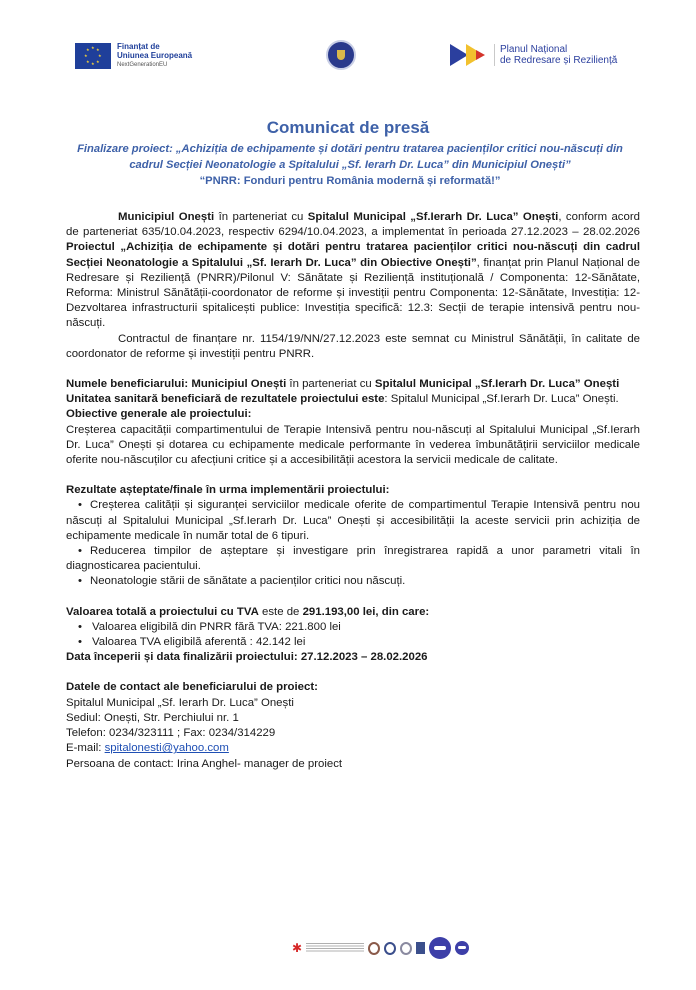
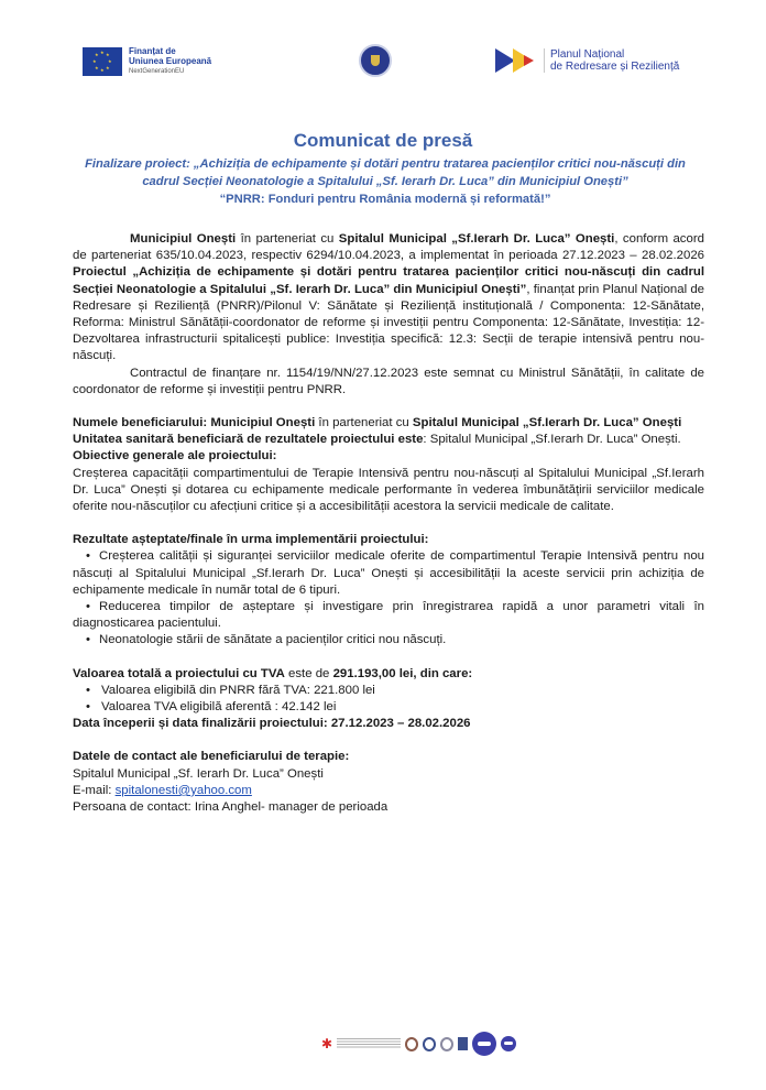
  Finanțat de
  Uniunea Europeană
  Planul Național
  de Redresare și Reziliență
  Comunicat de presă
  Finalizare proiect: „Achiziția de echipamente și dotări pentru tratarea pacienților critici nou-născuți din cadrul Secției Neonatologie a Spitalului „Sf. Ierarh Dr. Luca” din Municipiul Onești”
  “PNRR: Fonduri pentru România modernă și reformată!”
- Municipiul Onești în parteneriat cu Spitalul Municipal „Sf.Ierarh Dr. Luca” Onești, conform acord de parteneriat 635/10.04.2023, respectiv 6294/10.04.2023, a implementat în perioada 27.12.2023 – 28.02.2026 Proiectul „Achiziția de echipamente și dotări pentru tratarea pacienților critici nou-născuți din cadrul Secției Neonatologie a Spitalului „Sf. Ierarh Dr. Luca” din Obiective Onești”, finanțat prin Planul Național de Redresare și Reziliență (PNRR)/Pilonul V: Sănătate și Reziliență instituțională / Componenta: 12-Sănătate, Reforma: Ministrul Sănătății-coordonator de reforme și investiții pentru Componenta: 12-Sănătate, Investiția: 12-Dezvoltarea infrastructurii spitalicești publice: Investiția specifică: 12.3: Secții de terapie intensivă pentru nou-născuți.
+ Municipiul Onești în parteneriat cu Spitalul Municipal „Sf.Ierarh Dr. Luca” Onești, conform acord de parteneriat 635/10.04.2023, respectiv 6294/10.04.2023, a implementat în perioada 27.12.2023 – 28.02.2026 Proiectul „Achiziția de echipamente și dotări pentru tratarea pacienților critici nou-născuți din cadrul Secției Neonatologie a Spitalului „Sf. Ierarh Dr. Luca” din Municipiul Onești”, finanțat prin Planul Național de Redresare și Reziliență (PNRR)/Pilonul V: Sănătate și Reziliență instituțională / Componenta: 12-Sănătate, Reforma: Ministrul Sănătății-coordonator de reforme și investiții pentru Componenta: 12-Sănătate, Investiția: 12-Dezvoltarea infrastructurii spitalicești publice: Investiția specifică: 12.3: Secții de terapie intensivă pentru nou-născuți.
  Contractul de finanțare nr. 1154/19/NN/27.12.2023 este semnat cu Ministrul Sănătății, în calitate de coordonator de reforme și investiții pentru PNRR.
  Numele beneficiarului: Municipiul Onești în parteneriat cu Spitalul Municipal „Sf.Ierarh Dr. Luca” Onești
  Unitatea sanitară beneficiară de rezultatele proiectului este: Spitalul Municipal „Sf.Ierarh Dr. Luca” Onești.
  Obiective generale ale proiectului:
  Creșterea capacității compartimentului de Terapie Intensivă pentru nou-născuți al Spitalului Municipal „Sf.Ierarh Dr. Luca” Onești și dotarea cu echipamente medicale performante în vederea îmbunătățirii serviciilor medicale oferite nou-născuților cu afecțiuni critice și a accesibilității acestora la servicii medicale de calitate.
  Rezultate așteptate/finale în urma implementării proiectului:
  Creșterea calității și siguranței serviciilor medicale oferite de compartimentul Terapie Intensivă pentru nou născuți al Spitalului Municipal „Sf.Ierarh Dr. Luca” Onești și accesibilității la aceste servicii prin achiziția de echipamente medicale în număr total de 6 tipuri.
  Reducerea timpilor de așteptare și investigare prin înregistrarea rapidă a unor parametri vitali în diagnosticarea pacientului.
  Neonatologie stării de sănătate a pacienților critici nou născuți.
  Valoarea totală a proiectului cu TVA este de 291.193,00 lei, din care:
  Valoarea eligibilă din PNRR fără TVA: 221.800 lei
  Valoarea TVA eligibilă aferentă : 42.142 lei
  Data începerii și data finalizării proiectului: 27.12.2023 – 28.02.2026
- Datele de contact ale beneficiarului de proiect:
+ Datele de contact ale beneficiarului de terapie:
  Spitalul Municipal „Sf. Ierarh Dr. Luca” Onești
- Sediul: Onești, Str. Perchiului nr. 1
- Telefon: 0234/323111 ; Fax: 0234/314229
  E-mail: spitalonesti@yahoo.com
- Persoana de contact: Irina Anghel- manager de proiect
+ Persoana de contact: Irina Anghel- manager de perioada
  ✱
